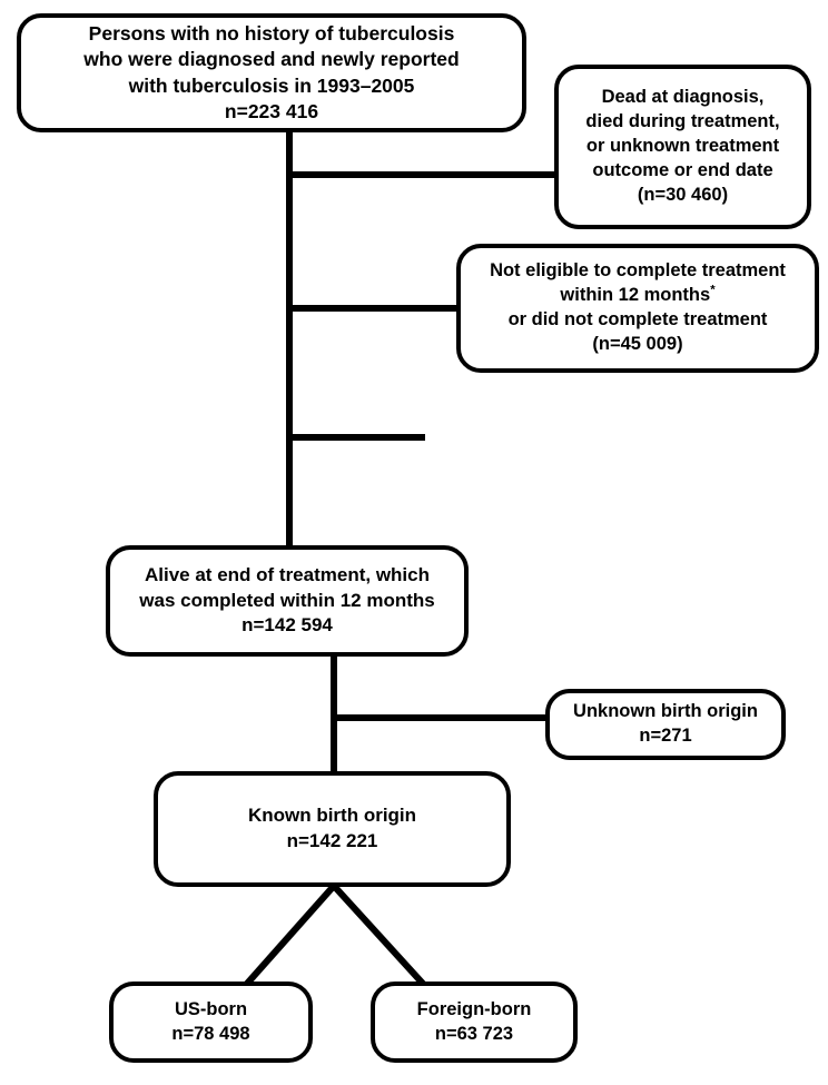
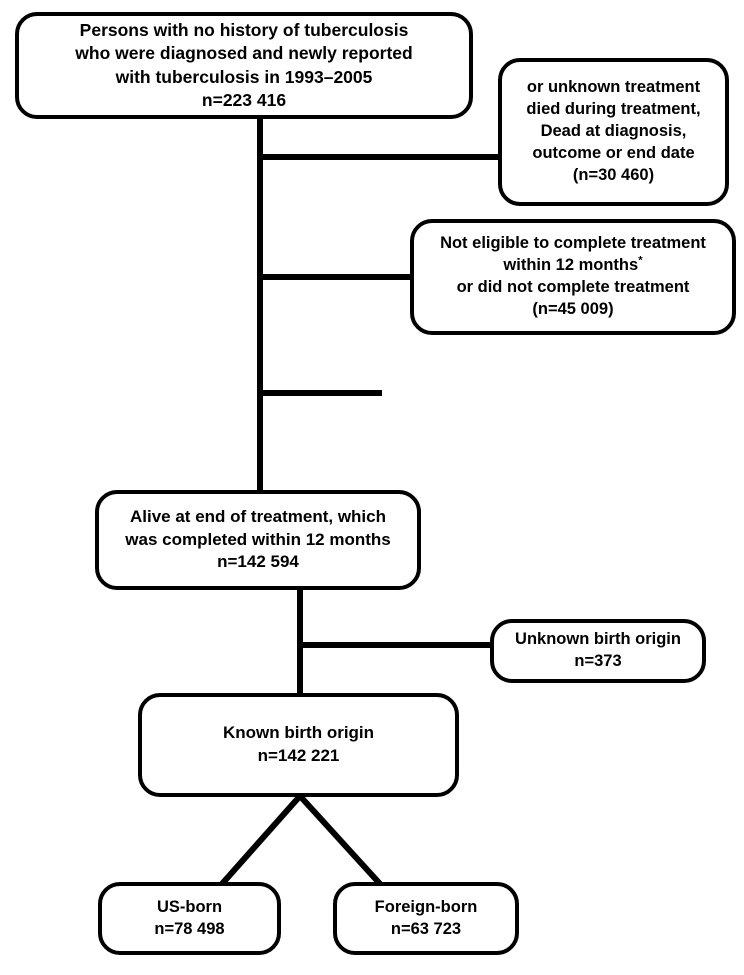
  Persons with no history of tuberculosis
  who were diagnosed and newly reported
  with tuberculosis in 1993–2005
  n=223 416
- Dead at diagnosis,
+ or unknown treatment
  died during treatment,
- or unknown treatment
+ Dead at diagnosis,
  outcome or end date
  (n=30 460)
  Not eligible to complete treatment
  within 12 months*
  or did not complete treatment
  (n=45 009)
  Alive at end of treatment, which
  was completed within 12 months
  n=142 594
  Unknown birth origin
- n=271
+ n=373
  Known birth origin
  n=142 221
  US-born
  n=78 498
  Foreign-born
  n=63 723
